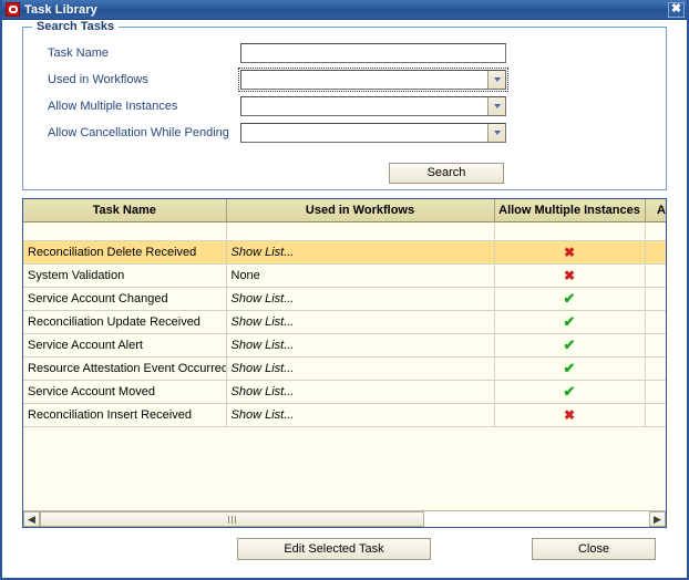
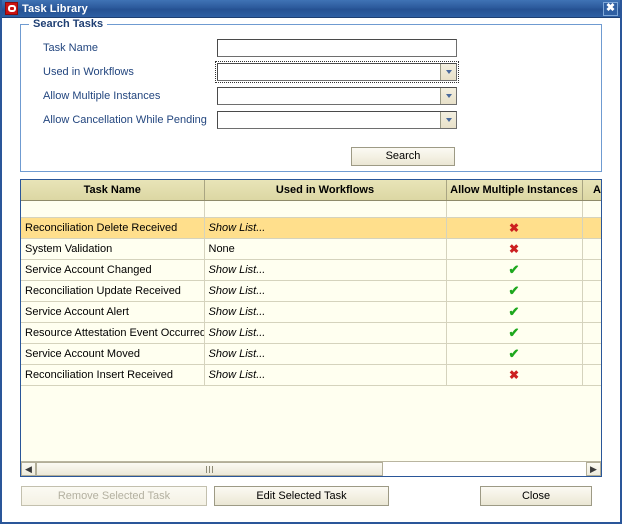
  Task Library
  ✖
  Search Tasks
  Task Name
  Used in Workflows
  Allow Multiple Instances
  Allow Cancellation While Pending
  Search
  Task Name	Used in Workflows	Allow Multiple Instances	A
  Reconciliation Delete Received	Show List...	✖
  System Validation	None	✖
  Service Account Changed	Show List...	✔
  Reconciliation Update Received	Show List...	✔
  Service Account Alert	Show List...	✔
  Resource Attestation Event Occurred	Show List...	✔
  Service Account Moved	Show List...	✔
  Reconciliation Insert Received	Show List...	✖
  ◀
  ▶
+ Remove Selected Task
  Edit Selected Task
  Close
